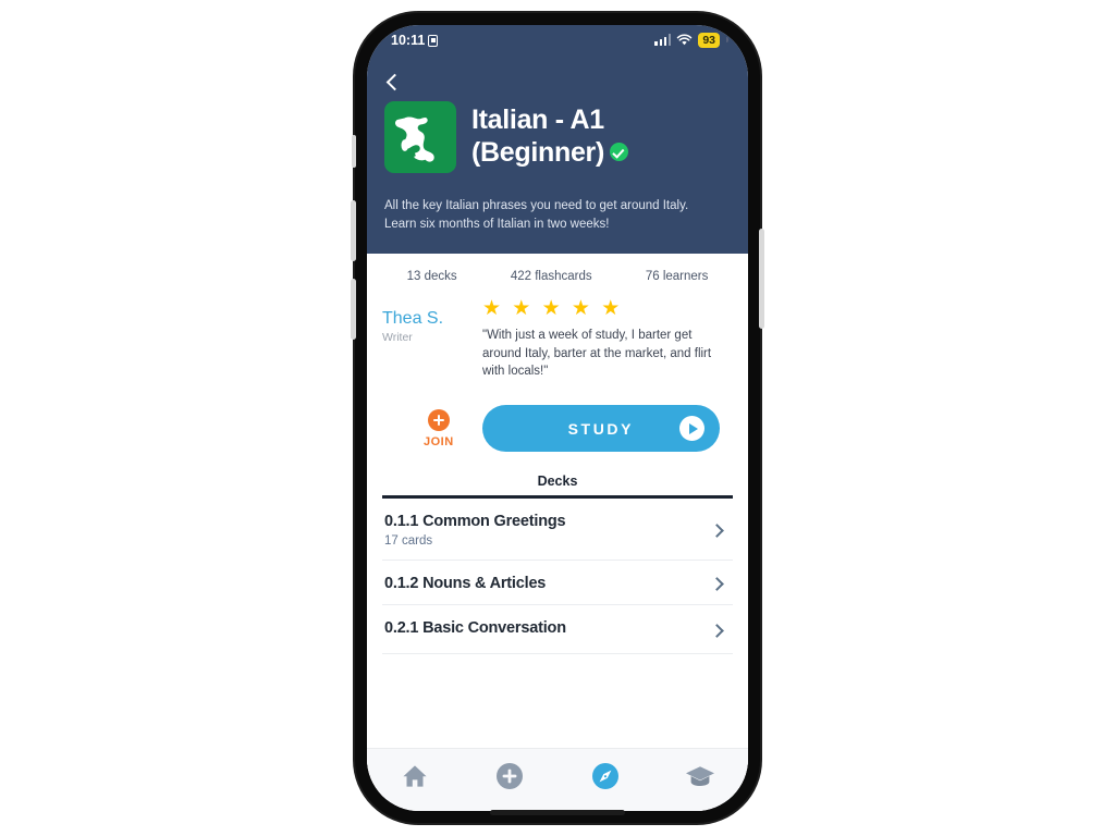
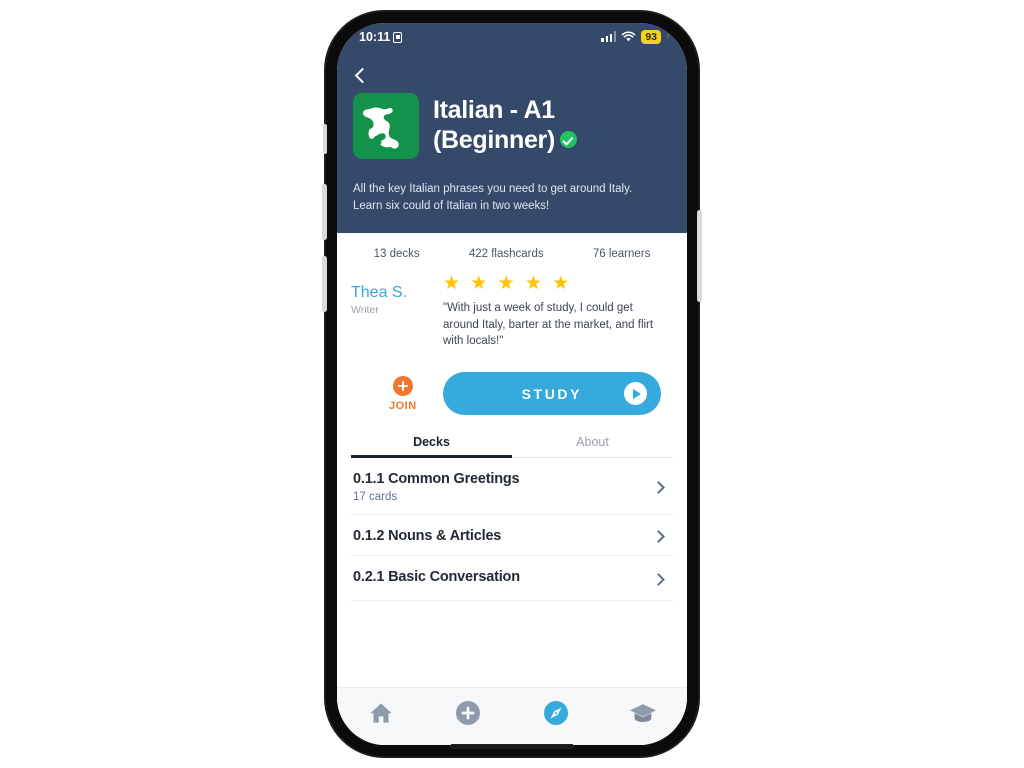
  10:11
  93
  Italian - A1 (Beginner)
- All the key Italian phrases you need to get around Italy. Learn six months of Italian in two weeks!
+ All the key Italian phrases you need to get around Italy. Learn six could of Italian in two weeks!
  13 decks
  422 flashcards
  76 learners
  Thea S.
  Writer
  ★ ★ ★ ★ ★
- "With just a week of study, I barter get around Italy, barter at the market, and flirt with locals!"
+ "With just a week of study, I could get around Italy, barter at the market, and flirt with locals!"
  JOIN
  STUDY
  Decks
+ About
  0.1.1 Common Greetings
  17 cards
  0.1.2 Nouns & Articles
  0.2.1 Basic Conversation
